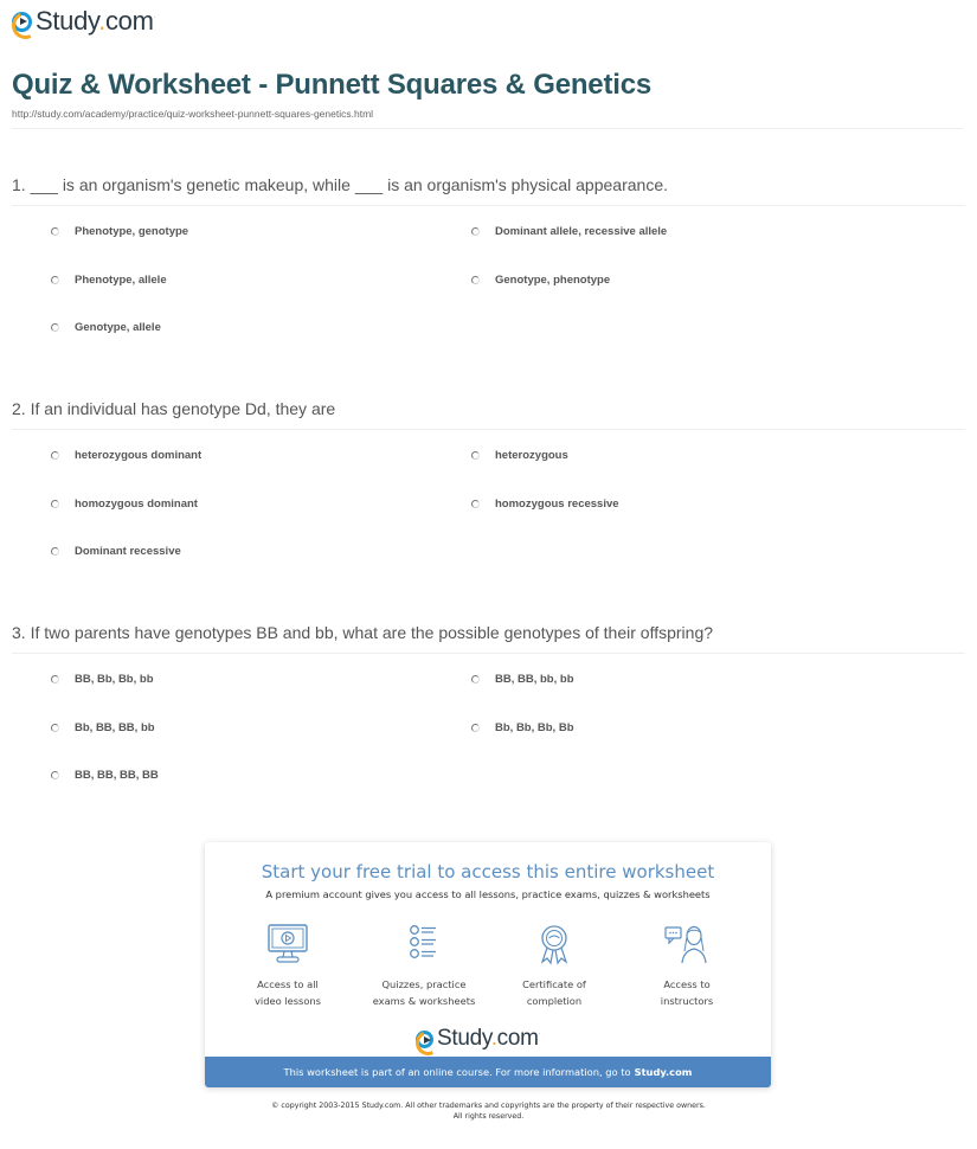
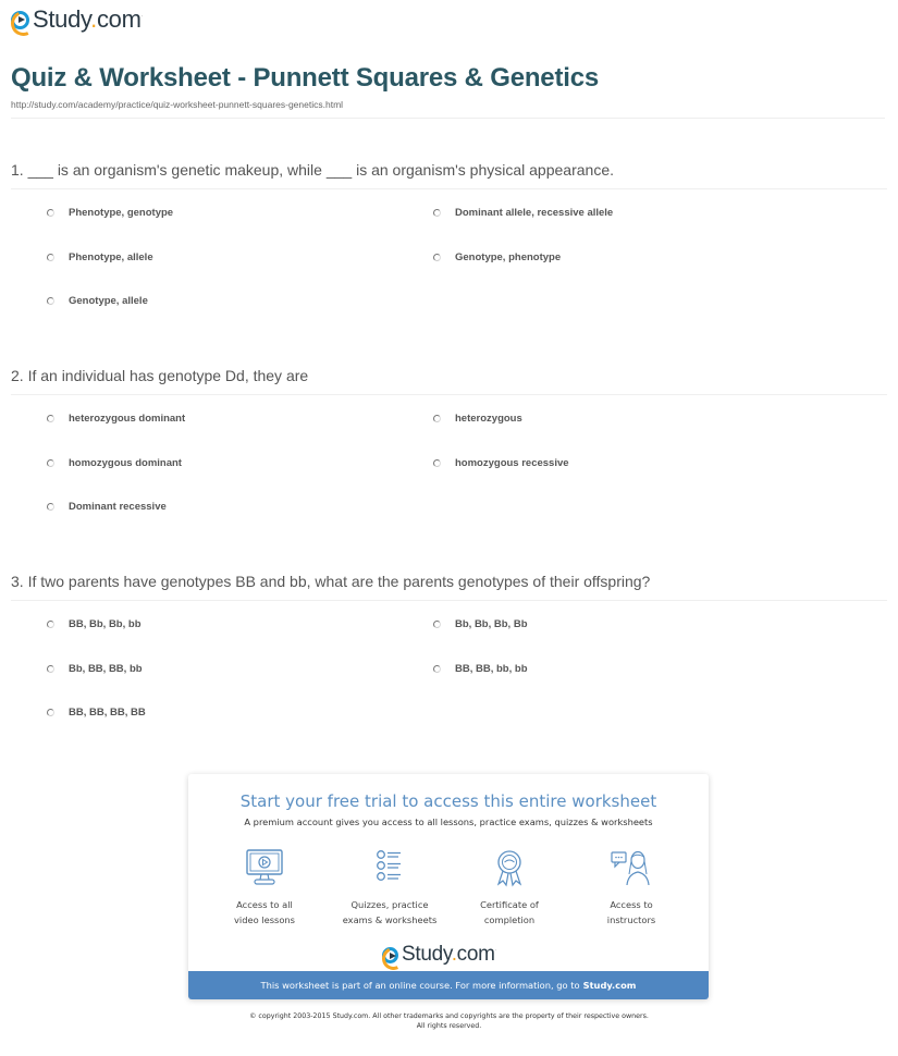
  Study.com
  Quiz & Worksheet - Punnett Squares & Genetics
  http://study.com/academy/practice/quiz-worksheet-punnett-squares-genetics.html
  1. ___ is an organism's genetic makeup, while ___ is an organism's physical appearance.
  Phenotype, genotype
  Dominant allele, recessive allele
  Phenotype, allele
  Genotype, phenotype
  Genotype, allele
  2. If an individual has genotype Dd, they are
  heterozygous dominant
  heterozygous
  homozygous dominant
  homozygous recessive
  Dominant recessive
- 3. If two parents have genotypes BB and bb, what are the possible genotypes of their offspring?
+ 3. If two parents have genotypes BB and bb, what are the parents genotypes of their offspring?
  BB, Bb, Bb, bb
- BB, BB, bb, bb
+ Bb, Bb, Bb, Bb
  Bb, BB, BB, bb
- Bb, Bb, Bb, Bb
+ BB, BB, bb, bb
  BB, BB, BB, BB
  Start your free trial to access this entire worksheet
  A premium account gives you access to all lessons, practice exams, quizzes & worksheets
  Access to all
  video lessons
  Quizzes, practice
  exams & worksheets
  Certificate of
  completion
  Access to
  instructors
  Study.com
  This worksheet is part of an online course. For more information, go to
  Study.com
